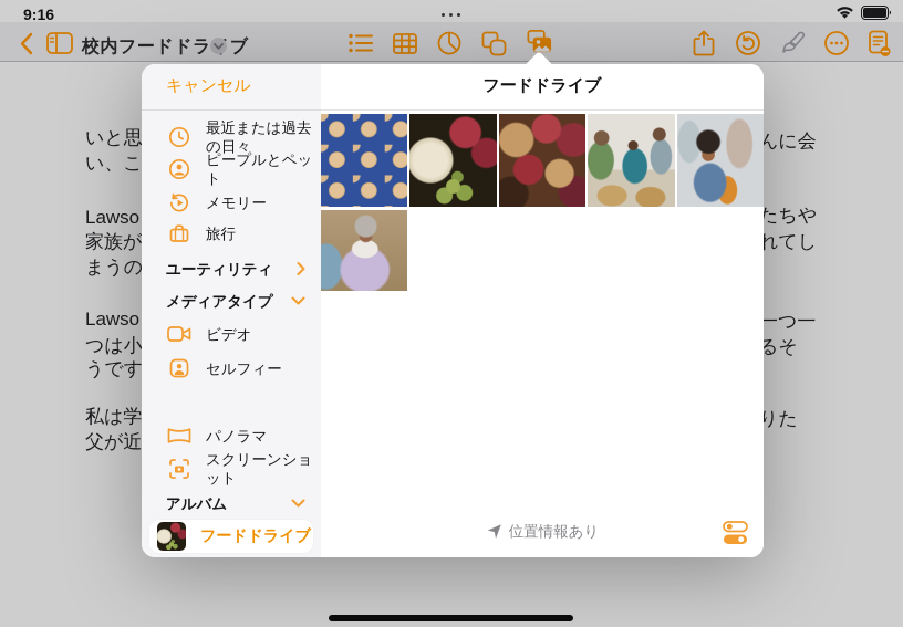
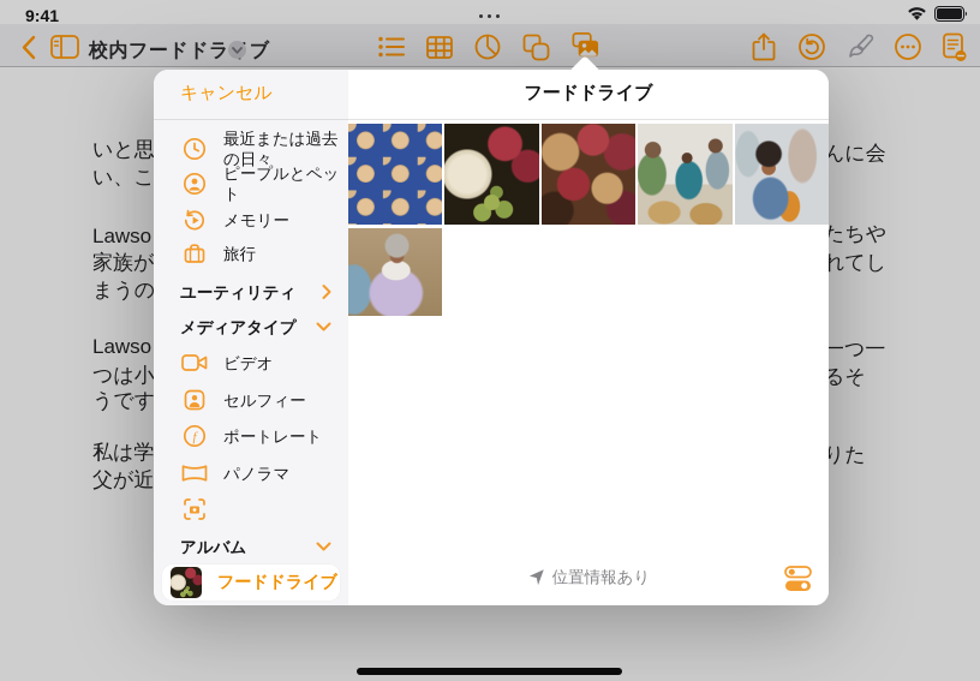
- 9:16
+ 9:41
  校内フードドラブ
  いと思
  い、こ
  Lawso
  家族が
  まうの
  Lawso
  つは小
  うです
  私は学
  父が近
  んに会
  たちや
  れてし
  一つ一
  るそ
  りた
  キャンセル
  最近または過去の日々
  ピープルとペット
  メモリー
  旅行
  ユーティリティ
  メディアタイプ
  ビデオ
  セルフィー
+ f
+ ポートレート
  パノラマ
- スクリーンショット
  アルバム
  フードドライブ
  フードドライブ
  位置情報あり
